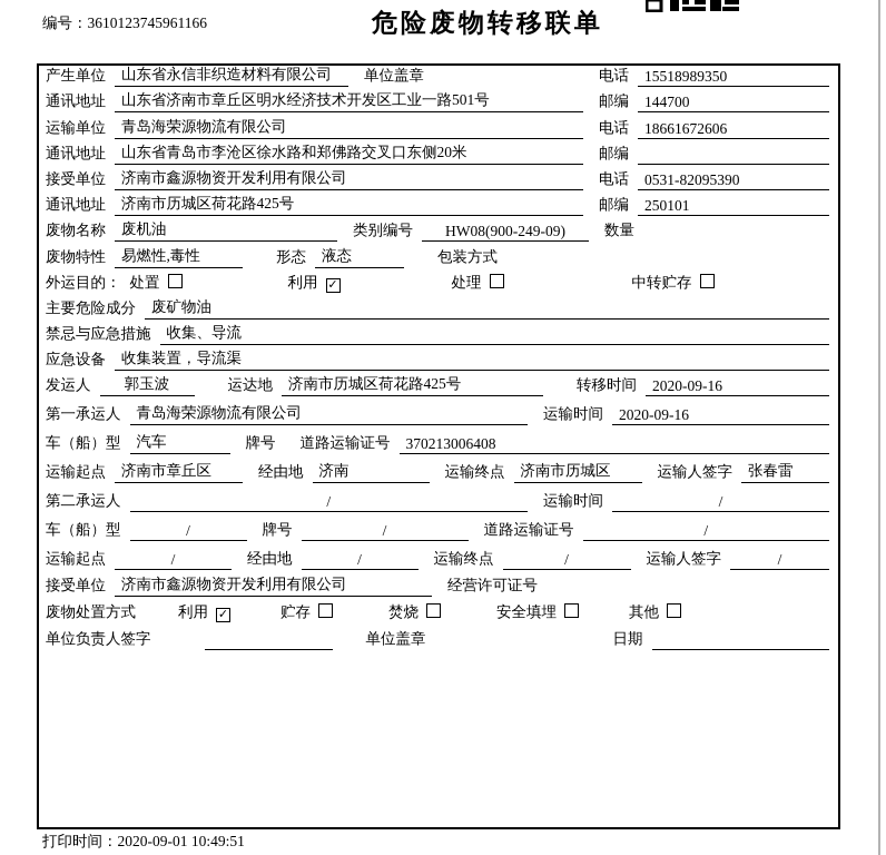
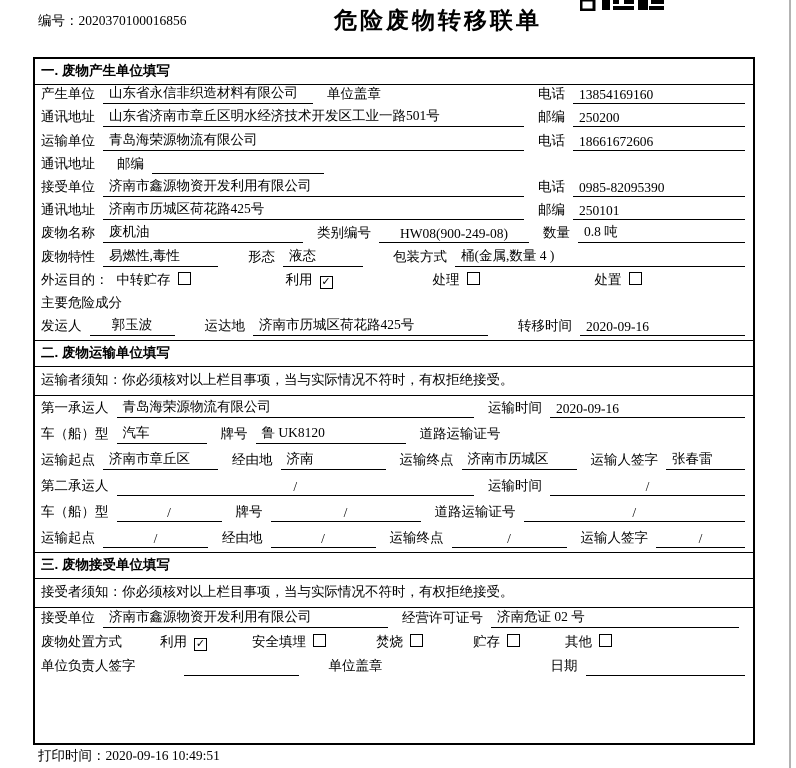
- 编号：3610123745961166
+ 编号：2020370100016856
  危险废物转移联单
+ 一. 废物产生单位填写
  产生单位
  山东省永信非织造材料有限公司
  单位盖章
  电话
- 15518989350
+ 13854169160
  通讯地址
  山东省济南市章丘区明水经济技术开发区工业一路501号
  邮编
- 144700
+ 250200
  运输单位
  青岛海荣源物流有限公司
  电话
  18661672606
  通讯地址
- 山东省青岛市李沧区徐水路和郑佛路交叉口东侧20米
  邮编
  接受单位
  济南市鑫源物资开发利用有限公司
  电话
- 0531-82095390
+ 0985-82095390
  通讯地址
  济南市历城区荷花路425号
  邮编
  250101
  废物名称
  废机油
  类别编号
- HW08(900-249-09)
+ HW08(900-249-08)
  数量
+ 0.8 吨
  废物特性
  易燃性,毒性
  形态
  液态
  包装方式
+ 桶(金属,数量 4 )
  外运目的：
- 处置
+ 中转贮存
  利用 ✓
  处理
- 中转贮存
+ 处置
  主要危险成分
- 废矿物油
- 禁忌与应急措施
- 收集、导流
- 应急设备
- 收集装置，导流渠
  发运人
  郭玉波
  运达地
  济南市历城区荷花路425号
  转移时间
  2020-09-16
+ 二. 废物运输单位填写
+ 运输者须知：你必须核对以上栏目事项，当与实际情况不符时，有权拒绝接受。
  第一承运人
  青岛海荣源物流有限公司
  运输时间
  2020-09-16
  车（船）型
  汽车
  牌号
+ 鲁 UK8120
  道路运输证号
- 370213006408
  运输起点
  济南市章丘区
  经由地
  济南
  运输终点
  济南市历城区
  运输人签字
  张春雷
  第二承运人
  /
  运输时间
  /
  车（船）型
  /
  牌号
  /
  道路运输证号
  /
  运输起点
  /
  经由地
  /
  运输终点
  /
  运输人签字
  /
+ 三. 废物接受单位填写
+ 接受者须知：你必须核对以上栏目事项，当与实际情况不符时，有权拒绝接受。
  接受单位
  济南市鑫源物资开发利用有限公司
  经营许可证号
+ 济南危证 02 号
  废物处置方式
  利用 ✓
- 贮存
+ 安全填埋
  焚烧
- 安全填埋
+ 贮存
  其他
  单位负责人签字
  单位盖章
  日期
- 打印时间：2020-09-01 10:49:51
+ 打印时间：2020-09-16 10:49:51
